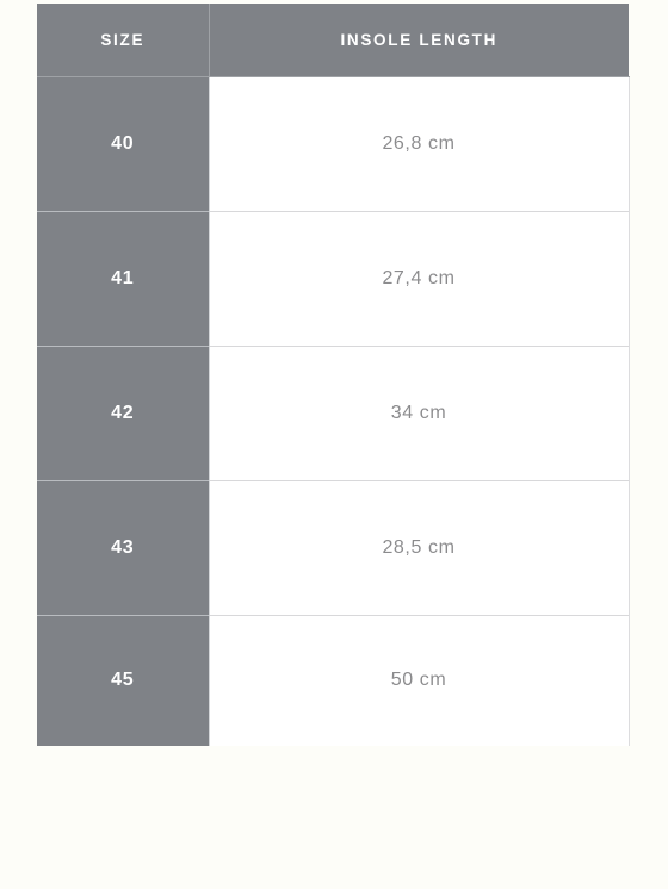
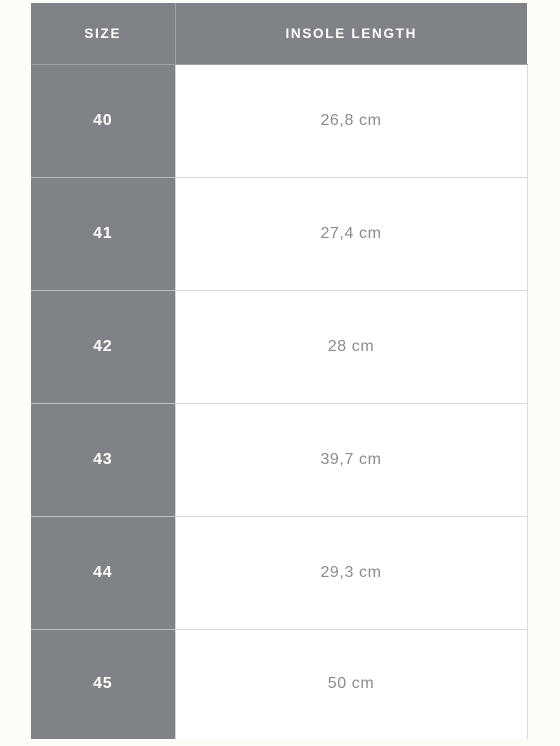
  SIZE	INSOLE LENGTH
  40	26,8 cm
  41	27,4 cm
- 42	34 cm
+ 42	28 cm
- 43	28,5 cm
+ 43	39,7 cm
+ 44	29,3 cm
  45	50 cm
